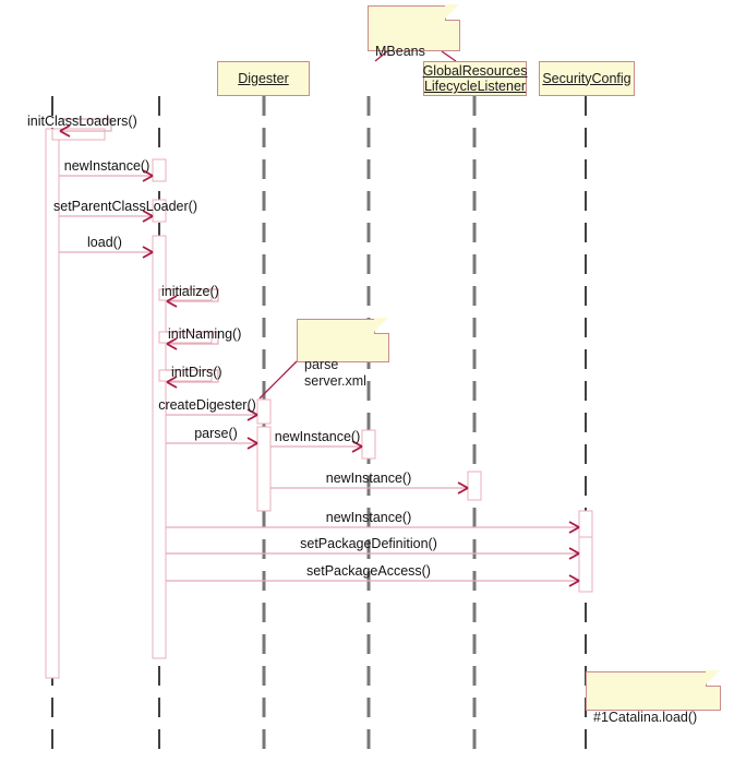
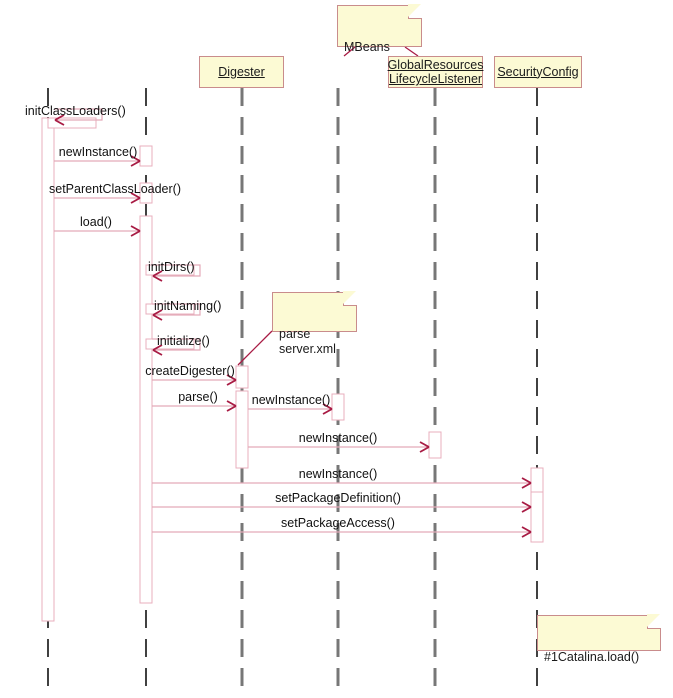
  Digester
  GlobalResources
  LifecycleListener
  SecurityConfig
  MBeans
  parse
  server.xml
  #1Catalina.load()
  initClassLoaders()
  newInstance()
  setParentClassLoader()
  load()
- initialize()
+ initDirs()
  initNaming()
- initDirs()
+ initialize()
  createDigester()
  parse()
  newInstance()
  newInstance()
  newInstance()
  setPackageDefinition()
  setPackageAccess()
